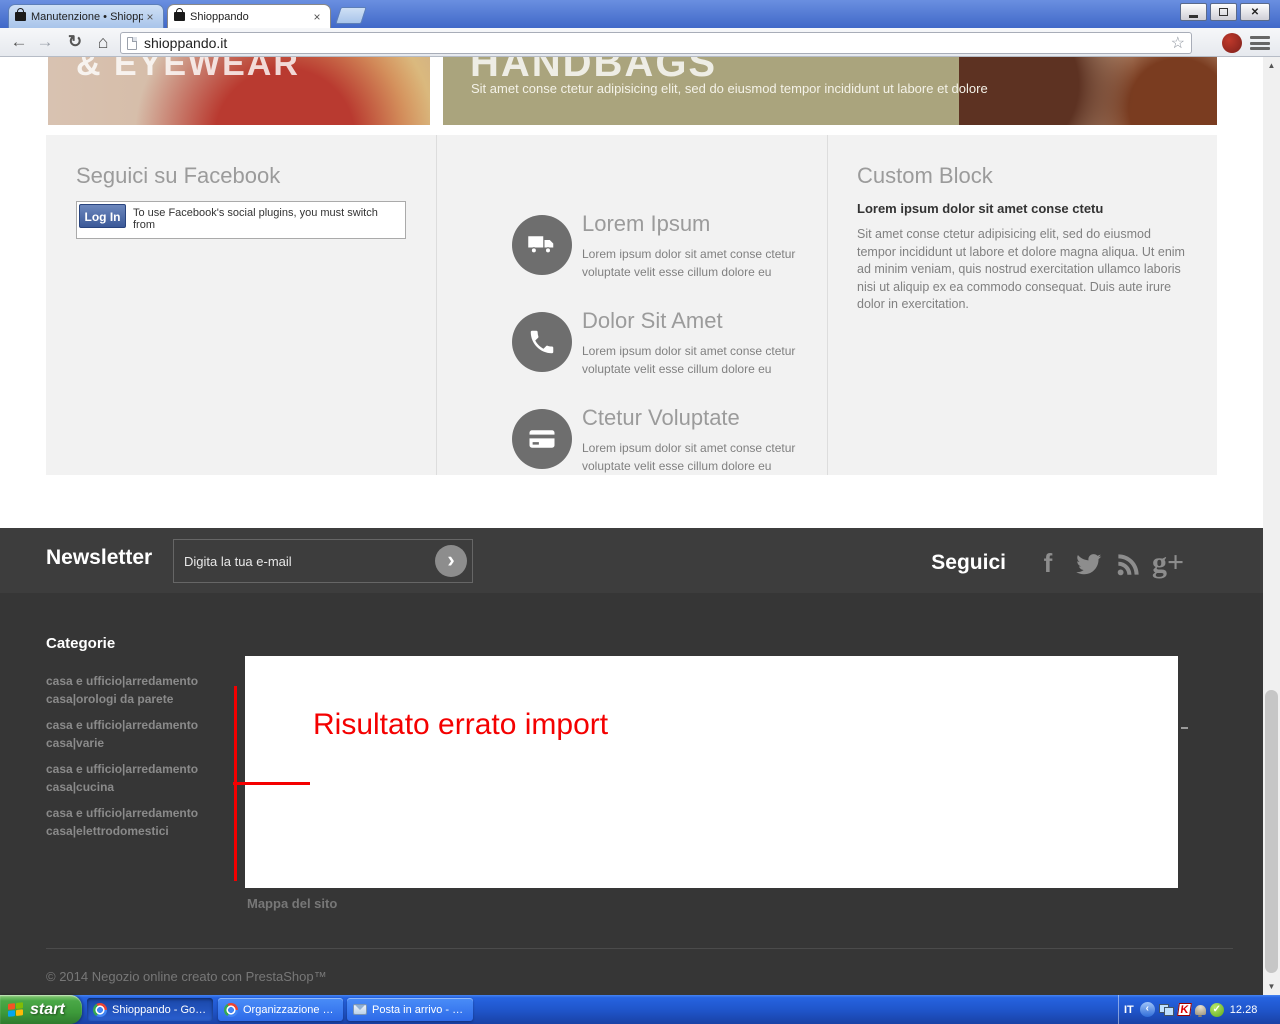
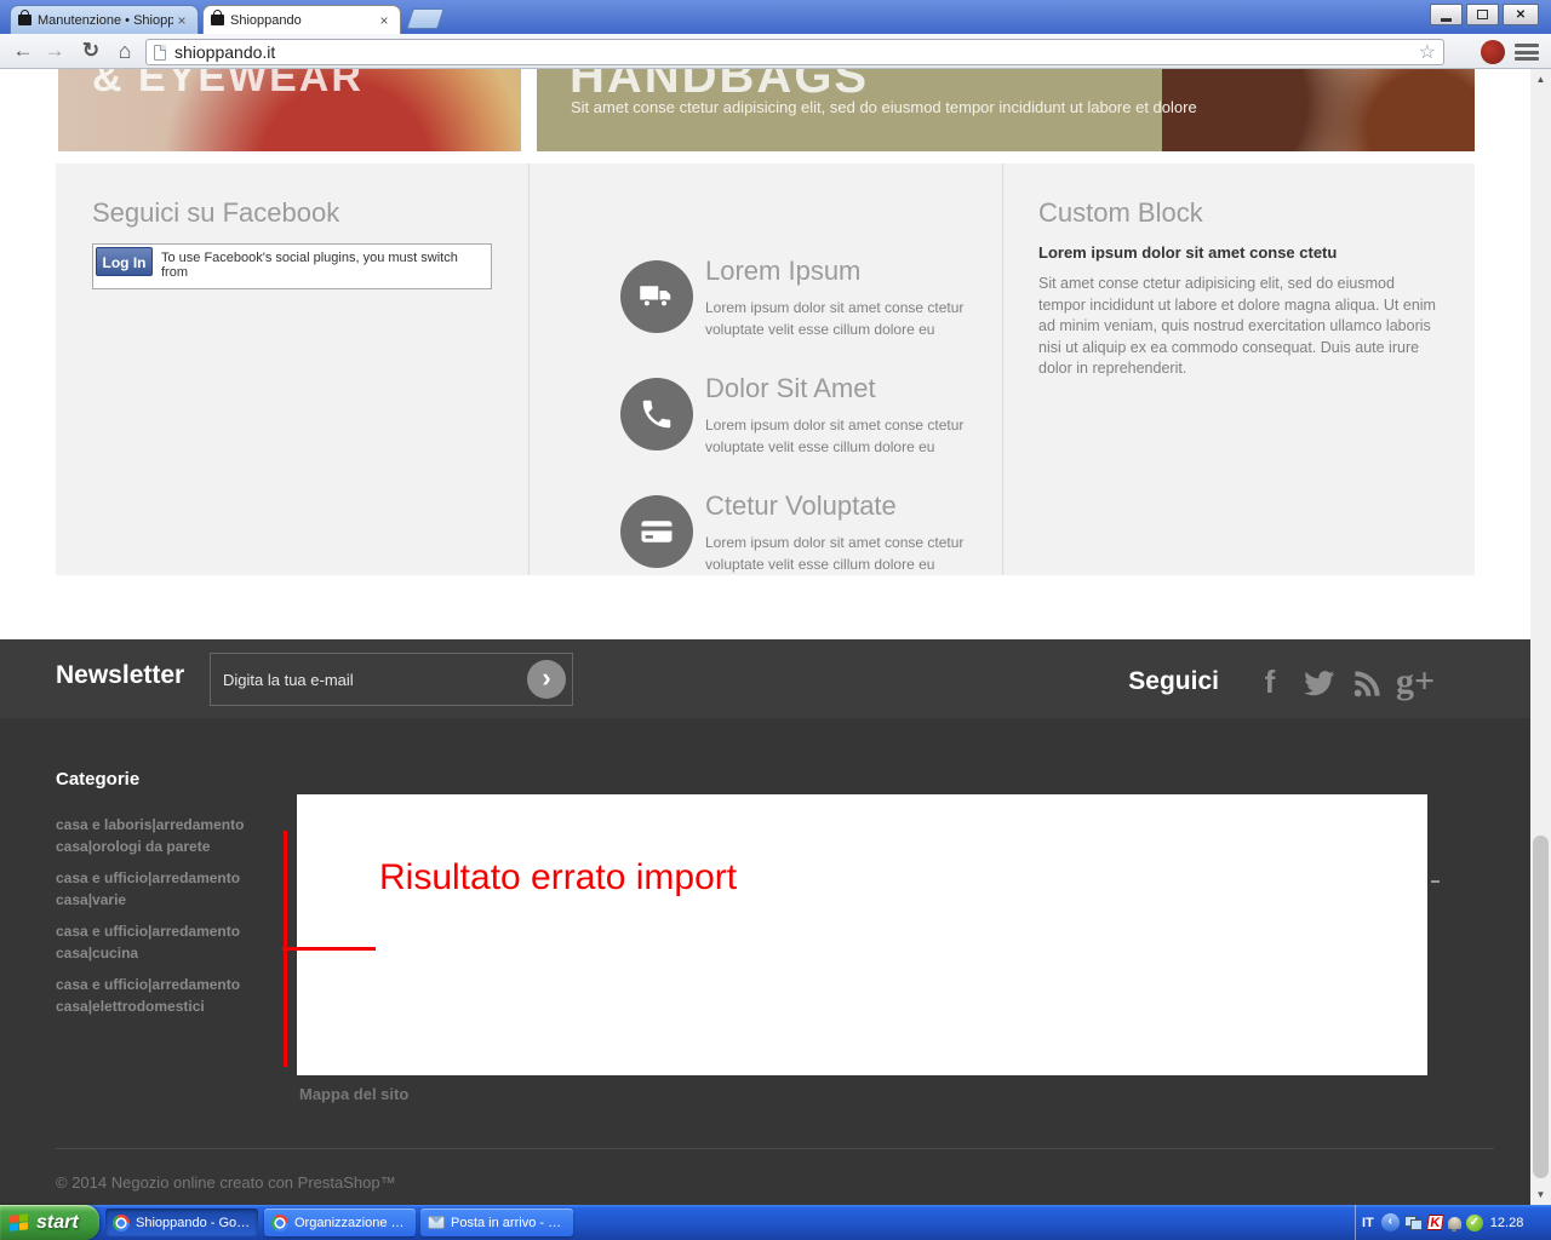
  Manutenzione • Shiopp
  ×
  Shioppando
  ×
  ✕
  ←
  →
  ↻
  ⌂
  shioppando.it
  ☆
  & EYEWEAR
  HANDBAGS
  Sit amet conse ctetur adipisicing elit, sed do eiusmod tempor incididunt ut labore et dolore
  Seguici su Facebook
  Log In
  To use Facebook's social plugins, you must switch from
  Lorem Ipsum
  Lorem ipsum dolor sit amet conse ctetur voluptate velit esse cillum dolore eu
  Dolor Sit Amet
  Lorem ipsum dolor sit amet conse ctetur voluptate velit esse cillum dolore eu
  Ctetur Voluptate
  Lorem ipsum dolor sit amet conse ctetur voluptate velit esse cillum dolore eu
  Custom Block
  Lorem ipsum dolor sit amet conse ctetu
- Sit amet conse ctetur adipisicing elit, sed do eiusmod tempor incididunt ut labore et dolore magna aliqua. Ut enim ad minim veniam, quis nostrud exercitation ullamco laboris nisi ut aliquip ex ea commodo consequat. Duis aute irure dolor in exercitation.
+ Sit amet conse ctetur adipisicing elit, sed do eiusmod tempor incididunt ut labore et dolore magna aliqua. Ut enim ad minim veniam, quis nostrud exercitation ullamco laboris nisi ut aliquip ex ea commodo consequat. Duis aute irure dolor in reprehenderit.
  Newsletter
  Digita la tua e-mail
  ›
  Seguici
  f
  g+
  Categorie
- casa e ufficio|arredamento casa|orologi da parete
+ casa e laboris|arredamento casa|orologi da parete
  casa e ufficio|arredamento casa|varie
  casa e ufficio|arredamento casa|cucina
  casa e ufficio|arredamento casa|elettrodomestici
  Risultato errato import
  Mappa del sito
  © 2014 Negozio online creato con PrestaShop™
  ▲
  ▼
  start
  Shioppando - Goog
  Organizzazione cat
  Posta in arrivo - Ca
  IT
  ‹
  ✓
  12.28
